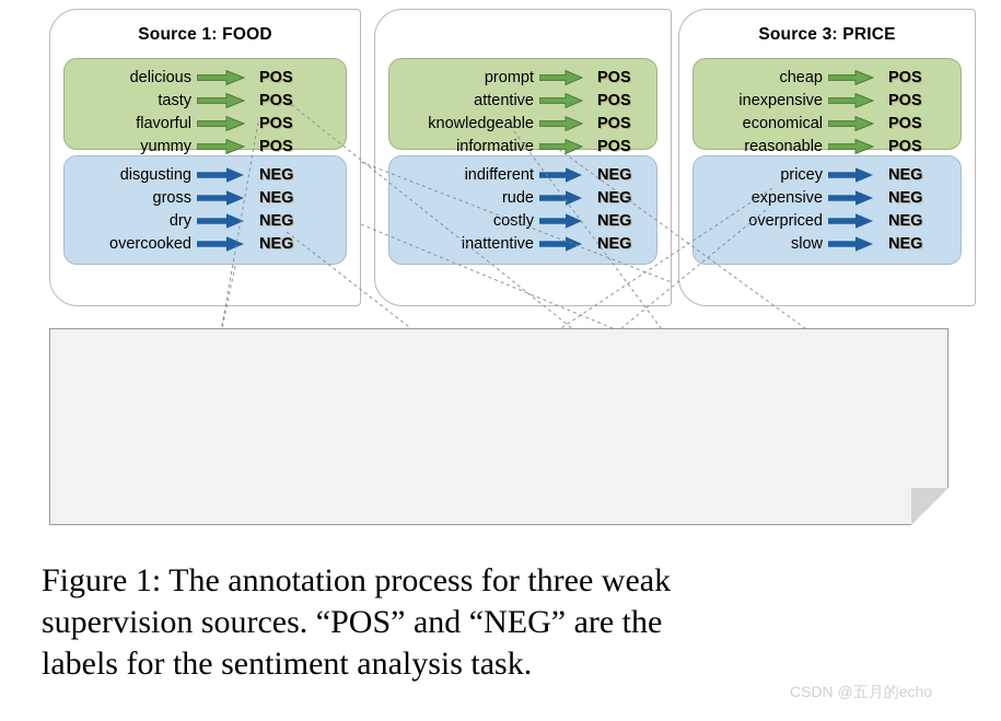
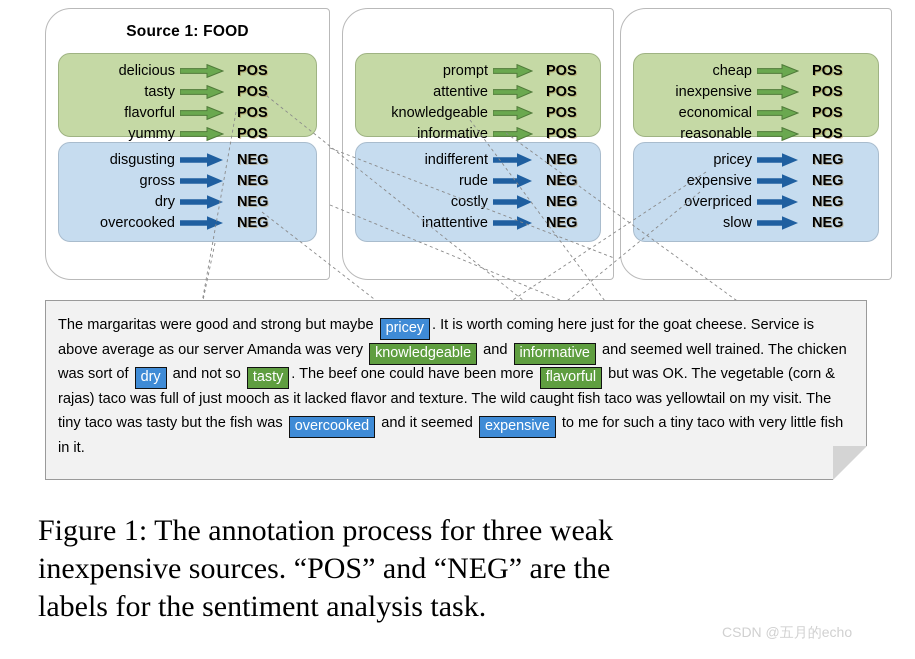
  Source 1: FOOD
  delicious
  POS
  tasty
  POS
  flavorful
  POS
  yummy
  POS
  disgusting
  NEG
  gross
  NEG
  dry
  NEG
  overcooked
  NEG
  prompt
  POS
  attentive
  POS
  knowledgeable
  POS
  informative
  POS
  indifferent
  NEG
  rude
  NEG
  costly
  NEG
  inattentive
  NEG
- Source 3: PRICE
  cheap
  POS
  inexpensive
  POS
  economical
  POS
  reasonable
  POS
  pricey
  NEG
  expensive
  NEG
  overpriced
  NEG
  slow
  NEG
+ The margaritas were good and strong but maybe pricey . It is worth coming here just for the goat cheese. Service is above average as our server Amanda was very knowledgeable and informative and seemed well trained. The chicken was sort of dry and not so tasty . The beef one could have been more flavorful but was OK. The vegetable (corn & rajas) taco was full of just mooch as it lacked flavor and texture. The wild caught fish taco was yellowtail on my visit. The tiny taco was tasty but the fish was overcooked and it seemed expensive to me for such a tiny taco with very little fish in it.
- Figure 1: The annotation process for three weak supervision sources. “POS” and “NEG” are the labels for the sentiment analysis task.
+ Figure 1: The annotation process for three weak inexpensive sources. “POS” and “NEG” are the labels for the sentiment analysis task.
  CSDN @五月的echo
